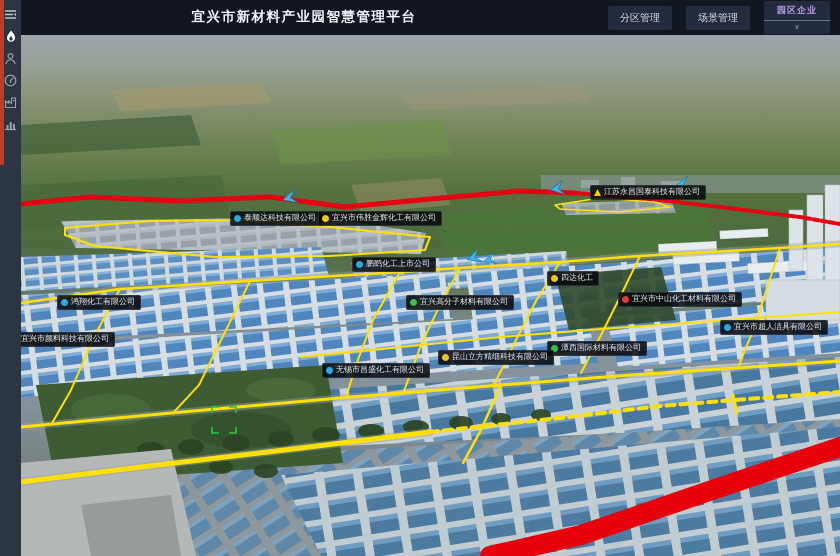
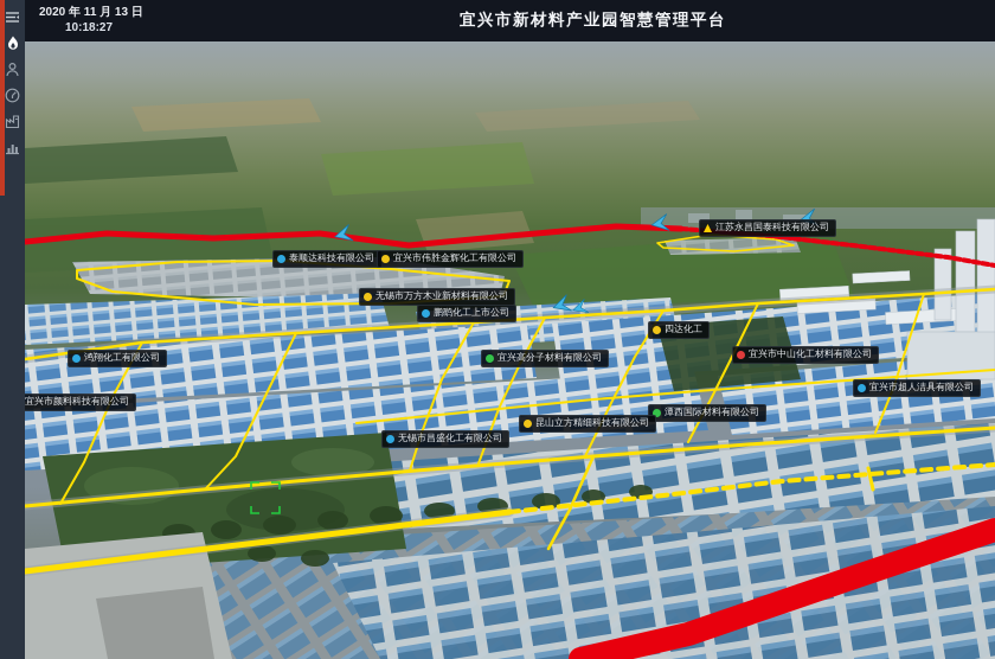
+ 2020 年 11 月 13 日
+ 10:18:27
  宜兴市新材料产业园智慧管理平台
- 分区管理
- 场景管理
- 园区企业
  江苏永昌国泰科技有限公司
  泰顺达科技有限公司
  宜兴市伟胜金辉化工有限公司
+ 无锡市万方木业新材料有限公司
  鹏鹞化工上市公司
  四达化工
  宜兴市中山化工材料有限公司
  宜兴高分子材料有限公司
  鸿翔化工有限公司
  宜兴市超人洁具有限公司
  宜兴市颜料科技有限公司
  潭西国际材料有限公司
  昆山立方精细科技有限公司
  无锡市昌盛化工有限公司
